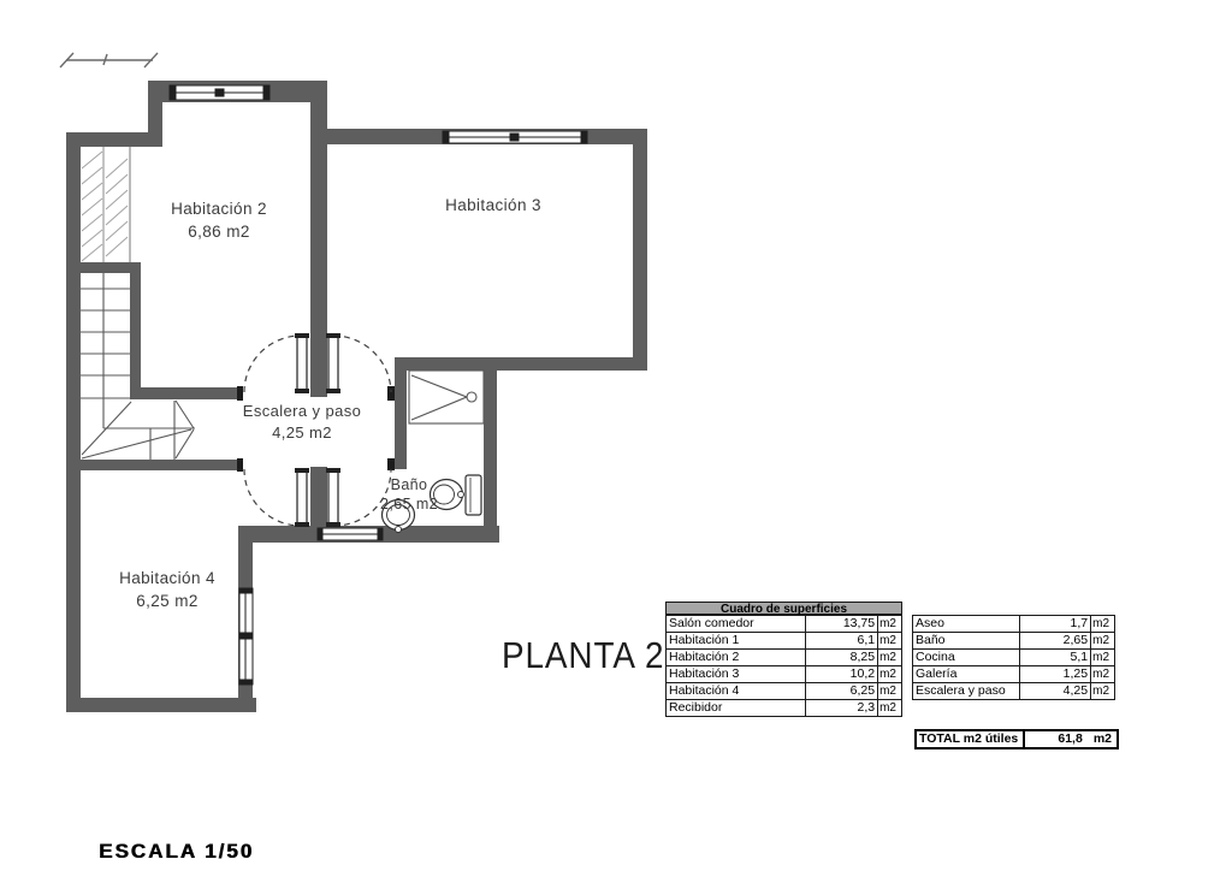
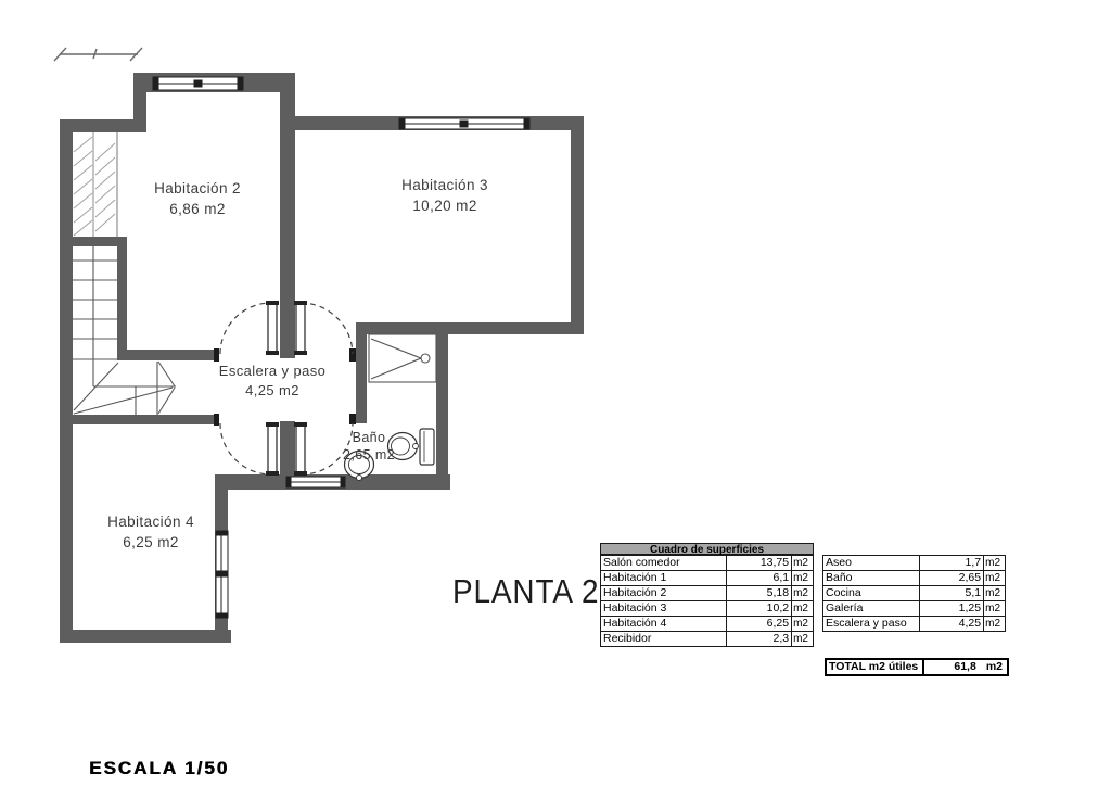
  Habitación 2
  6,86 m2
  Habitación 3
+ 10,20 m2
  Habitación 4
  6,25 m2
  Escalera y paso
  4,25 m2
  Baño
  2,65 m2
  PLANTA 2
  ESCALA 1/50
  Cuadro de superficies
  Salón comedor
  13,75
  m2
  Habitación 1
  6,1
  m2
  Habitación 2
- 8,25
+ 5,18
  m2
  Habitación 3
  10,2
  m2
  Habitación 4
  6,25
  m2
  Recibidor
  2,3
  m2
  Aseo
  1,7
  m2
  Baño
  2,65
  m2
  Cocina
  5,1
  m2
  Galería
  1,25
  m2
  Escalera y paso
  4,25
  m2
  TOTAL m2 útiles
  61,8
  m2
